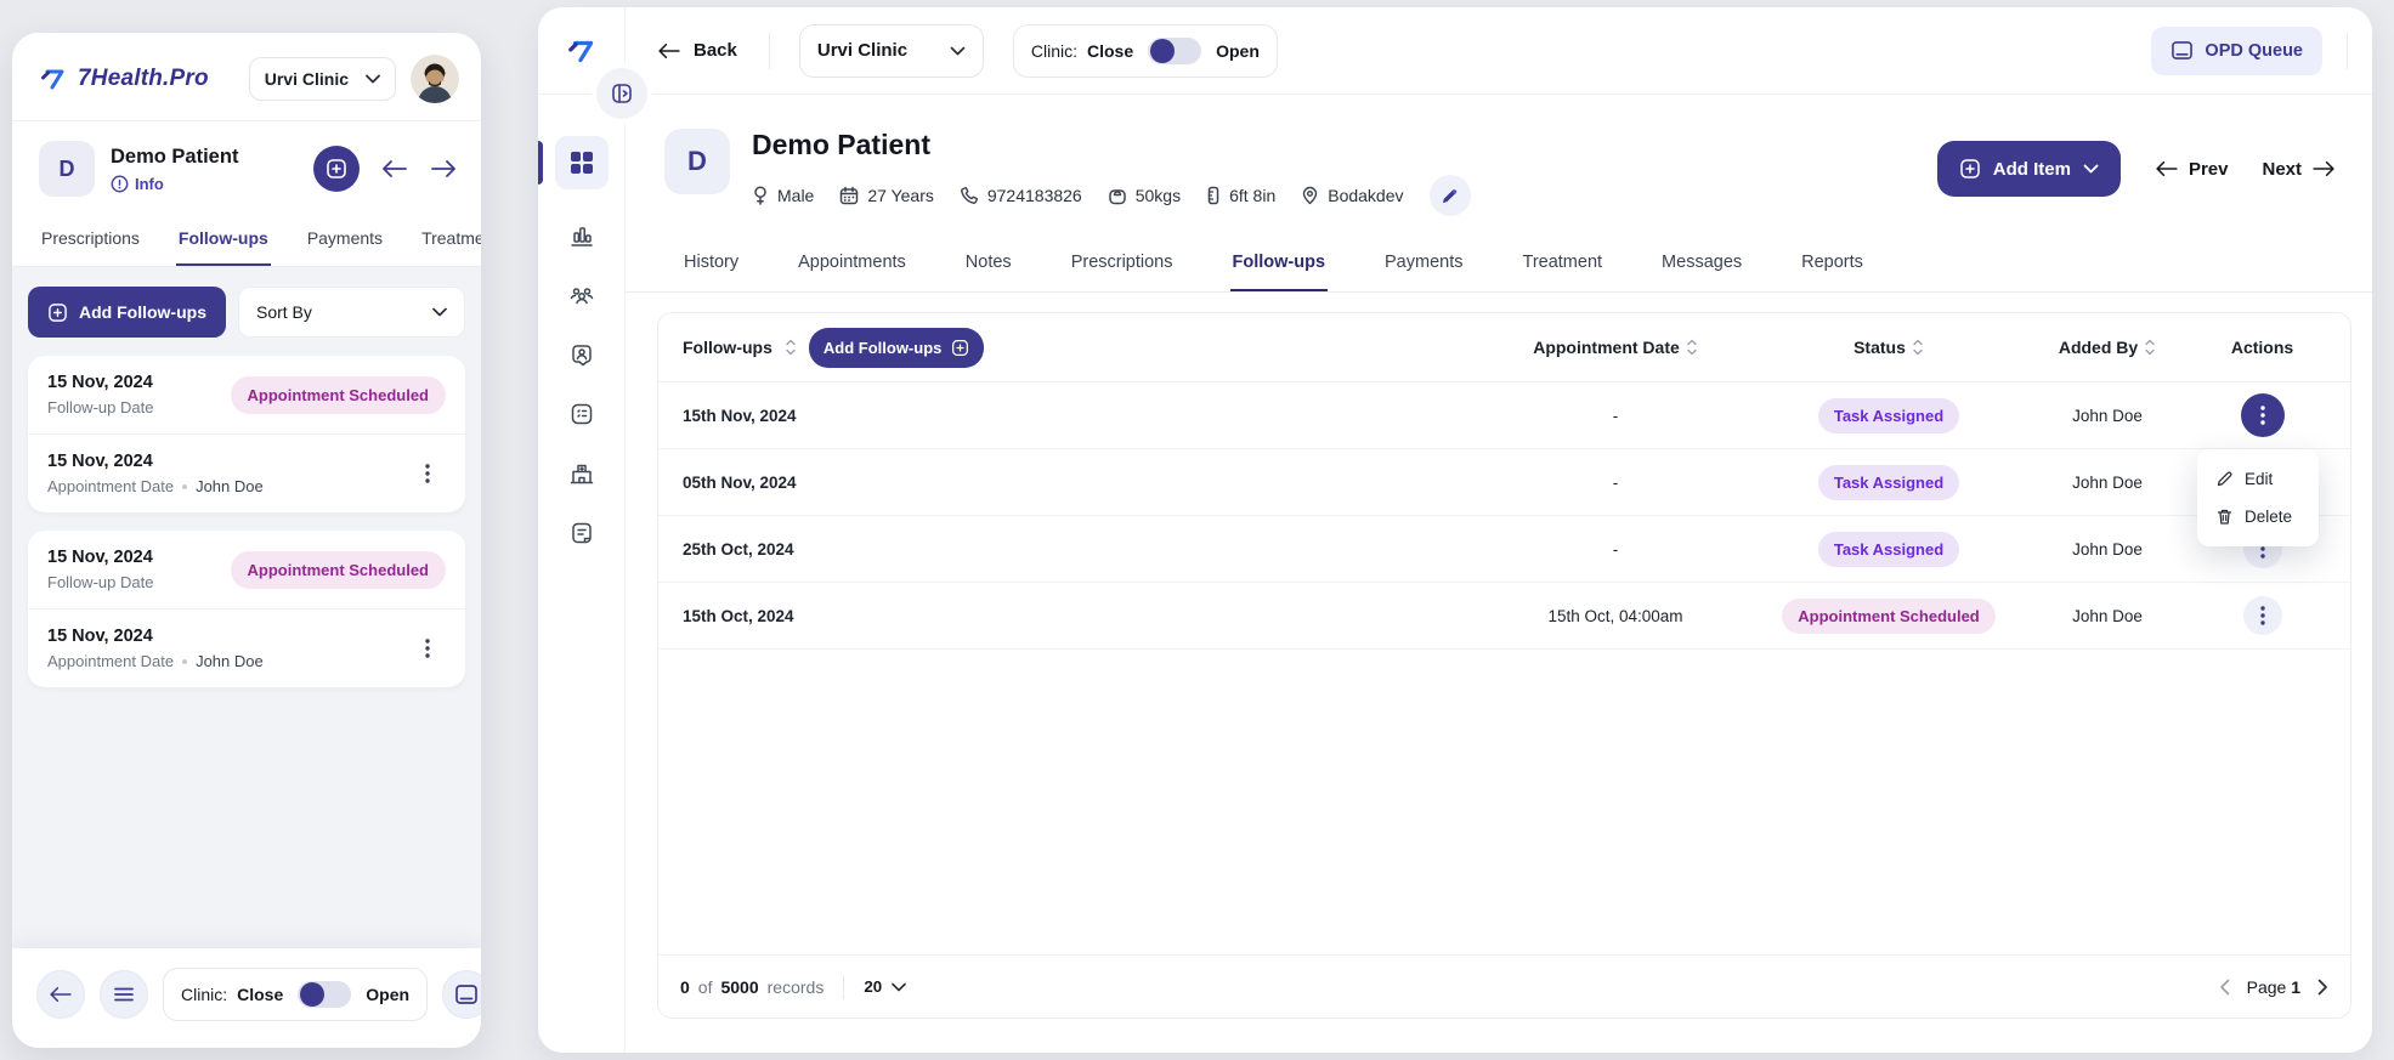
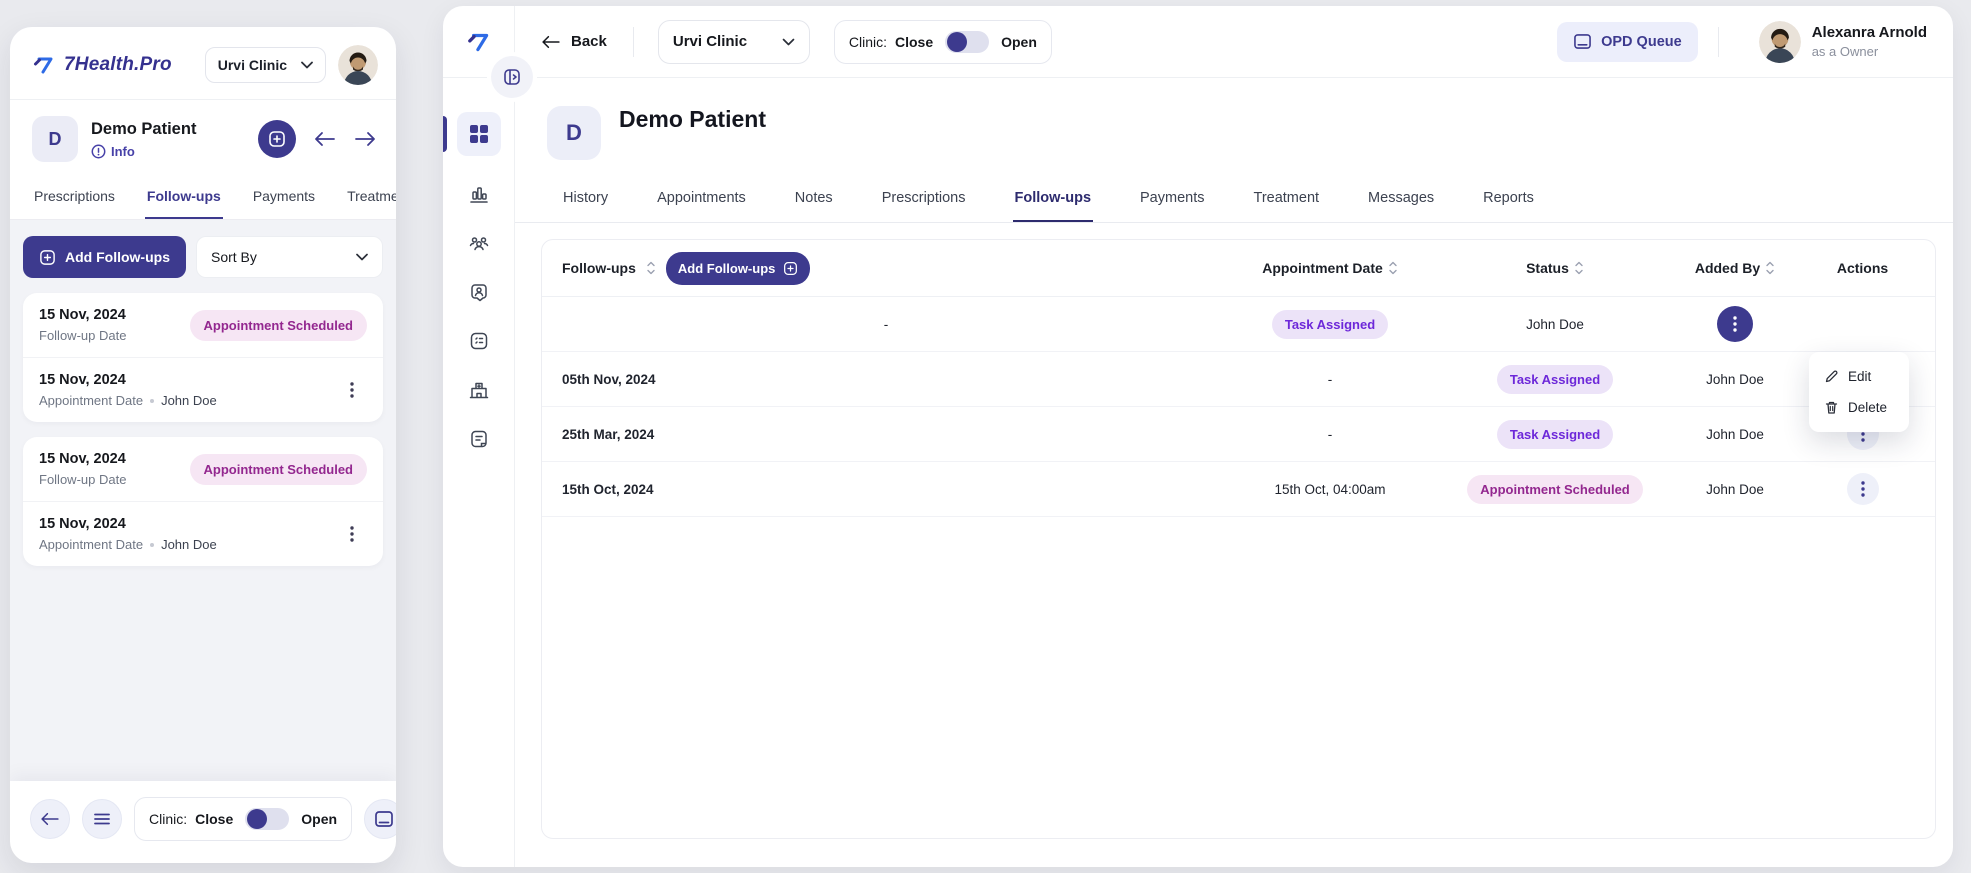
  7Health.Pro
  Urvi Clinic
  D
  Demo Patient
  Info
  Prescriptions
  Follow-ups
  Payments
  Treatme
  Add Follow-ups
  Sort By
  15 Nov, 2024
  Follow-up Date
  Appointment Scheduled
  15 Nov, 2024
  Appointment Date
  John Doe
  15 Nov, 2024
  Follow-up Date
  Appointment Scheduled
  15 Nov, 2024
  Appointment Date
  John Doe
  Clinic:
  Close
  Open
  Back
  Urvi Clinic
  Clinic:
  Close
  Open
  OPD Queue
+ Alexanra Arnold
+ as a Owner
  D
  Demo Patient
- Male
- 27 Years
- 9724183826
- 50kgs
- 6ft 8in
- Bodakdev
- Add Item
- Prev
- Next
  History
  Appointments
  Notes
  Prescriptions
  Follow-ups
  Payments
  Treatment
  Messages
  Reports
  Follow-ups
  Add Follow-ups
  Appointment Date
  Status
  Added By
  Actions
- 15th Nov, 2024
  -
  Task Assigned
  John Doe
  05th Nov, 2024
  -
  Task Assigned
  John Doe
- 25th Oct, 2024
+ 25th Mar, 2024
  -
  Task Assigned
  John Doe
  15th Oct, 2024
  15th Oct, 04:00am
  Appointment Scheduled
  John Doe
  Edit
  Delete
- 0
- of
- 5000
- records
- 20
- Page 1
